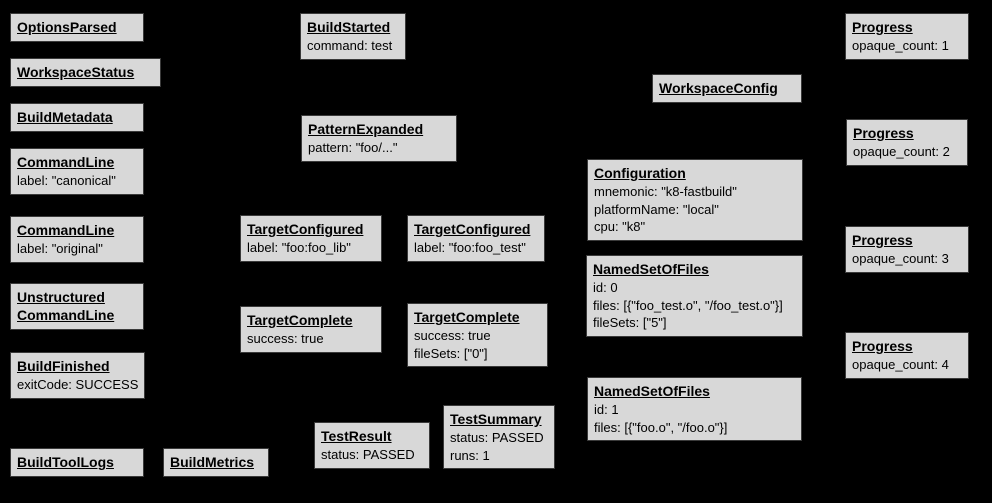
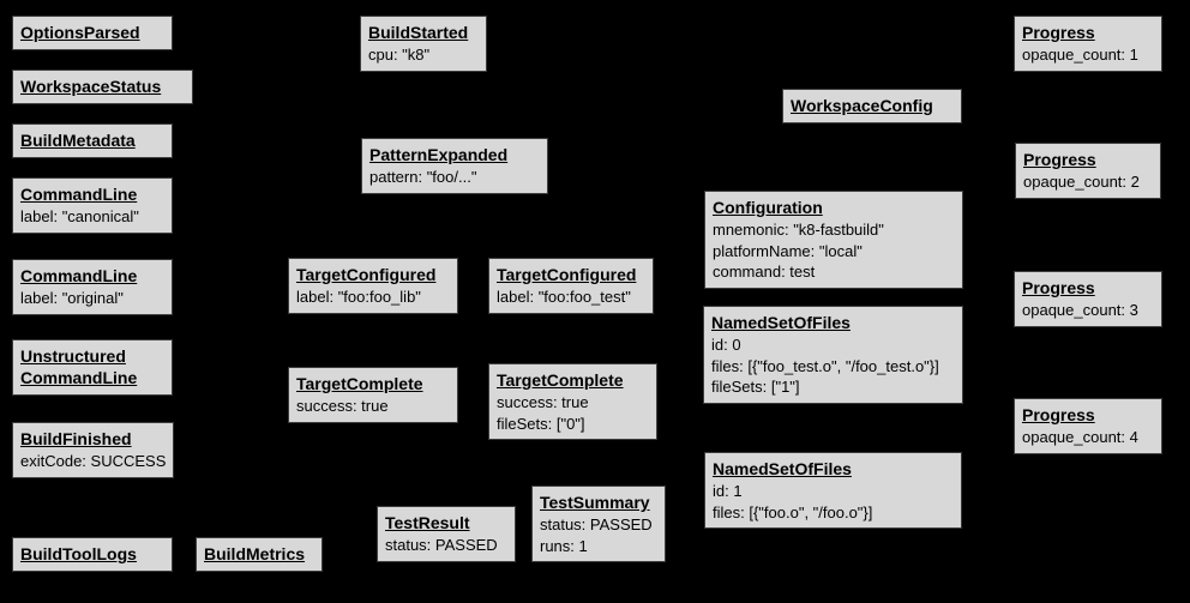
  OptionsParsed
  WorkspaceStatus
  BuildMetadata
  CommandLine
  label: "canonical"
  CommandLine
  label: "original"
  Unstructured
  CommandLine
  BuildFinished
  exitCode: SUCCESS
  BuildToolLogs
  BuildMetrics
  BuildStarted
- command: test
+ cpu: "k8"
  PatternExpanded
  pattern: "foo/..."
  TargetConfigured
  label: "foo:foo_lib"
  TargetConfigured
  label: "foo:foo_test"
  TargetComplete
  success: true
  TargetComplete
  success: true
  fileSets: ["0"]
  TestResult
  status: PASSED
  TestSummary
  status: PASSED
  runs: 1
  WorkspaceConfig
  Configuration
  mnemonic: "k8-fastbuild"
  platformName: "local"
- cpu: "k8"
+ command: test
  NamedSetOfFiles
  id: 0
  files: [{"foo_test.o", "/foo_test.o"}]
- fileSets: ["5"]
+ fileSets: ["1"]
  NamedSetOfFiles
  id: 1
  files: [{"foo.o", "/foo.o"}]
  Progress
  opaque_count: 1
  Progress
  opaque_count: 2
  Progress
  opaque_count: 3
  Progress
  opaque_count: 4
